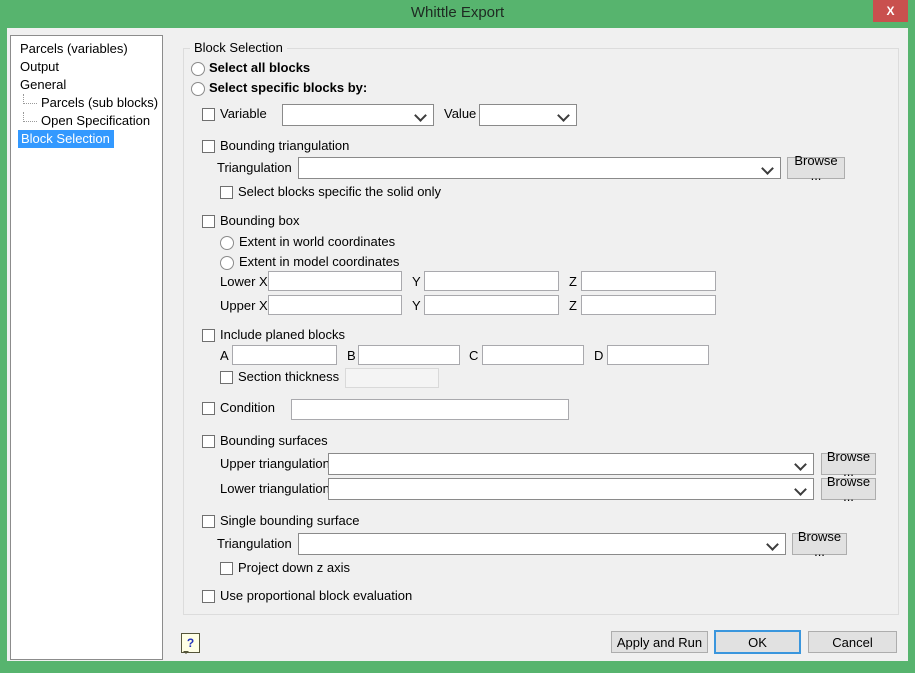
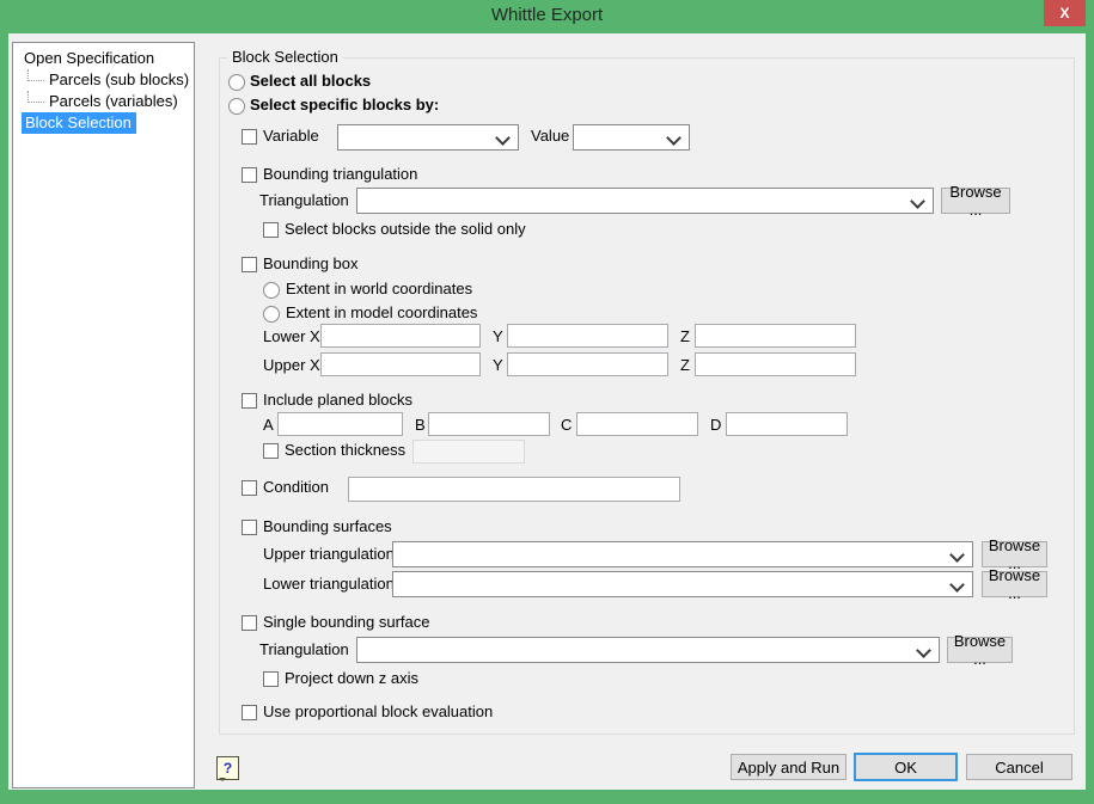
  Whittle Export
  X
- Parcels (variables)
+ Open Specification
- Output
- General
  Parcels (sub blocks)
- Open Specification
+ Parcels (variables)
  Block Selection
  Block Selection
  Select all blocks
  Select specific blocks by:
  Variable
  Value
  Bounding triangulation
  Triangulation
  Browse ...
- Select blocks specific the solid only
+ Select blocks outside the solid only
  Bounding box
  Extent in world coordinates
  Extent in model coordinates
  Lower X
  Y
  Z
  Upper X
  Y
  Z
  Include planed blocks
  A
  B
  C
  D
  Section thickness
  Condition
  Bounding surfaces
  Upper triangulation
  Browse ...
  Lower triangulation
  Browse ...
  Single bounding surface
  Triangulation
  Browse ...
  Project down z axis
  Use proportional block evaluation
  ?
  Apply and Run
  OK
  Cancel
